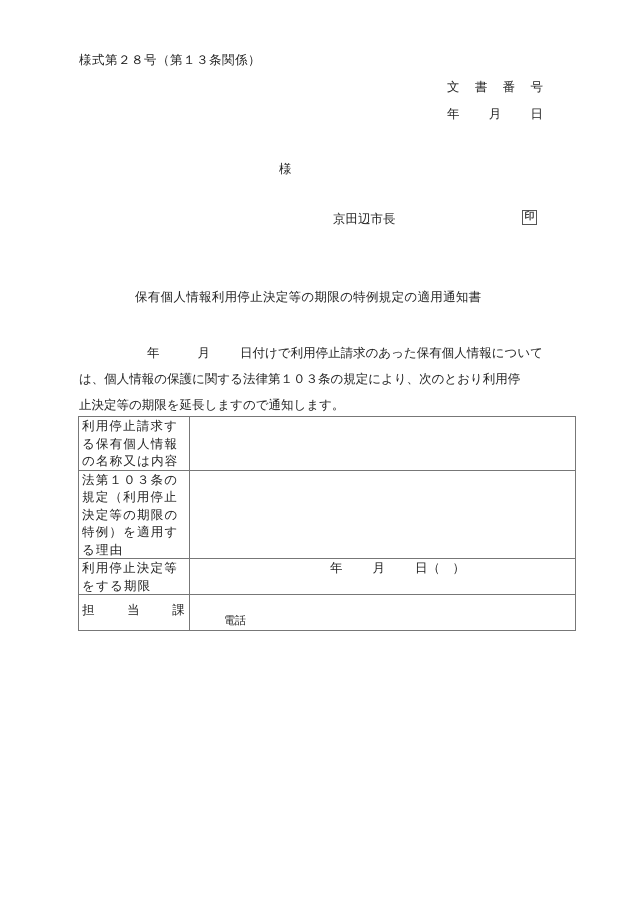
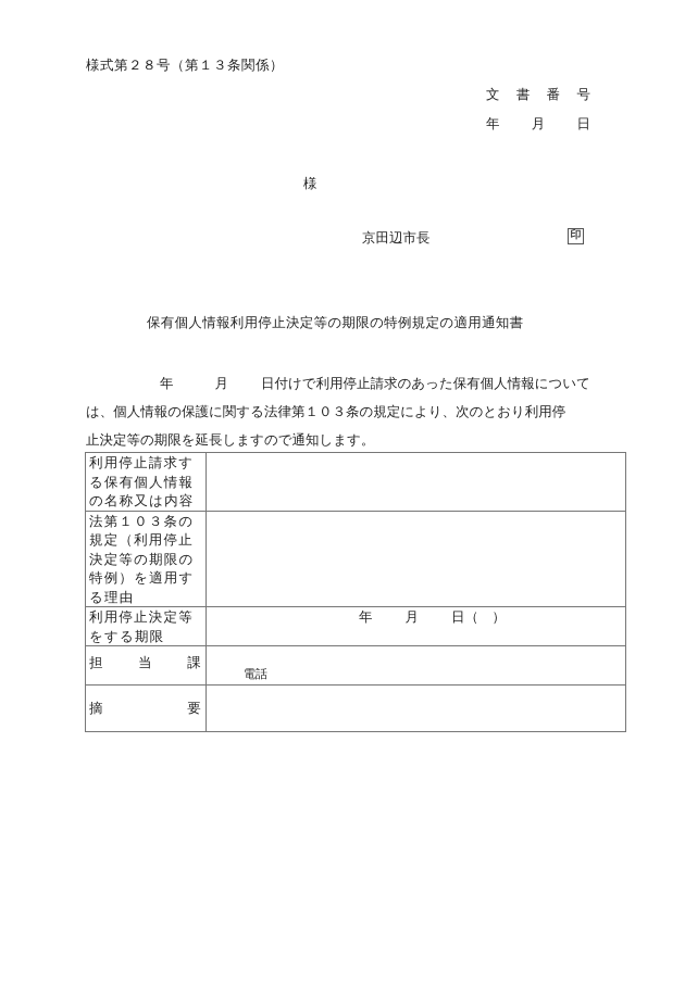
  様式第２８号（第１３条関係）
  文
  書
  番
  号
  年
  月
  日
  様
  京田辺市長
  印
  保有個人情報利用停止決定等の期限の特例規定の適用通知書
  年 月 日付けで利用停止請求のあった保有個人情報について
  は、個人情報の保護に関する法律第１０３条の規定により、次のとおり利用停
  止決定等の期限を延長しますので通知します。
  利用停止請求す る保有個人情報 の名称又は内容
  法第１０３条の 規定（利用停止 決定等の期限の 特例）を適用す る理由
  利用停止決定等 をする期限	年 月 日（ ）
  担 当 課	電話
+ 摘 要
